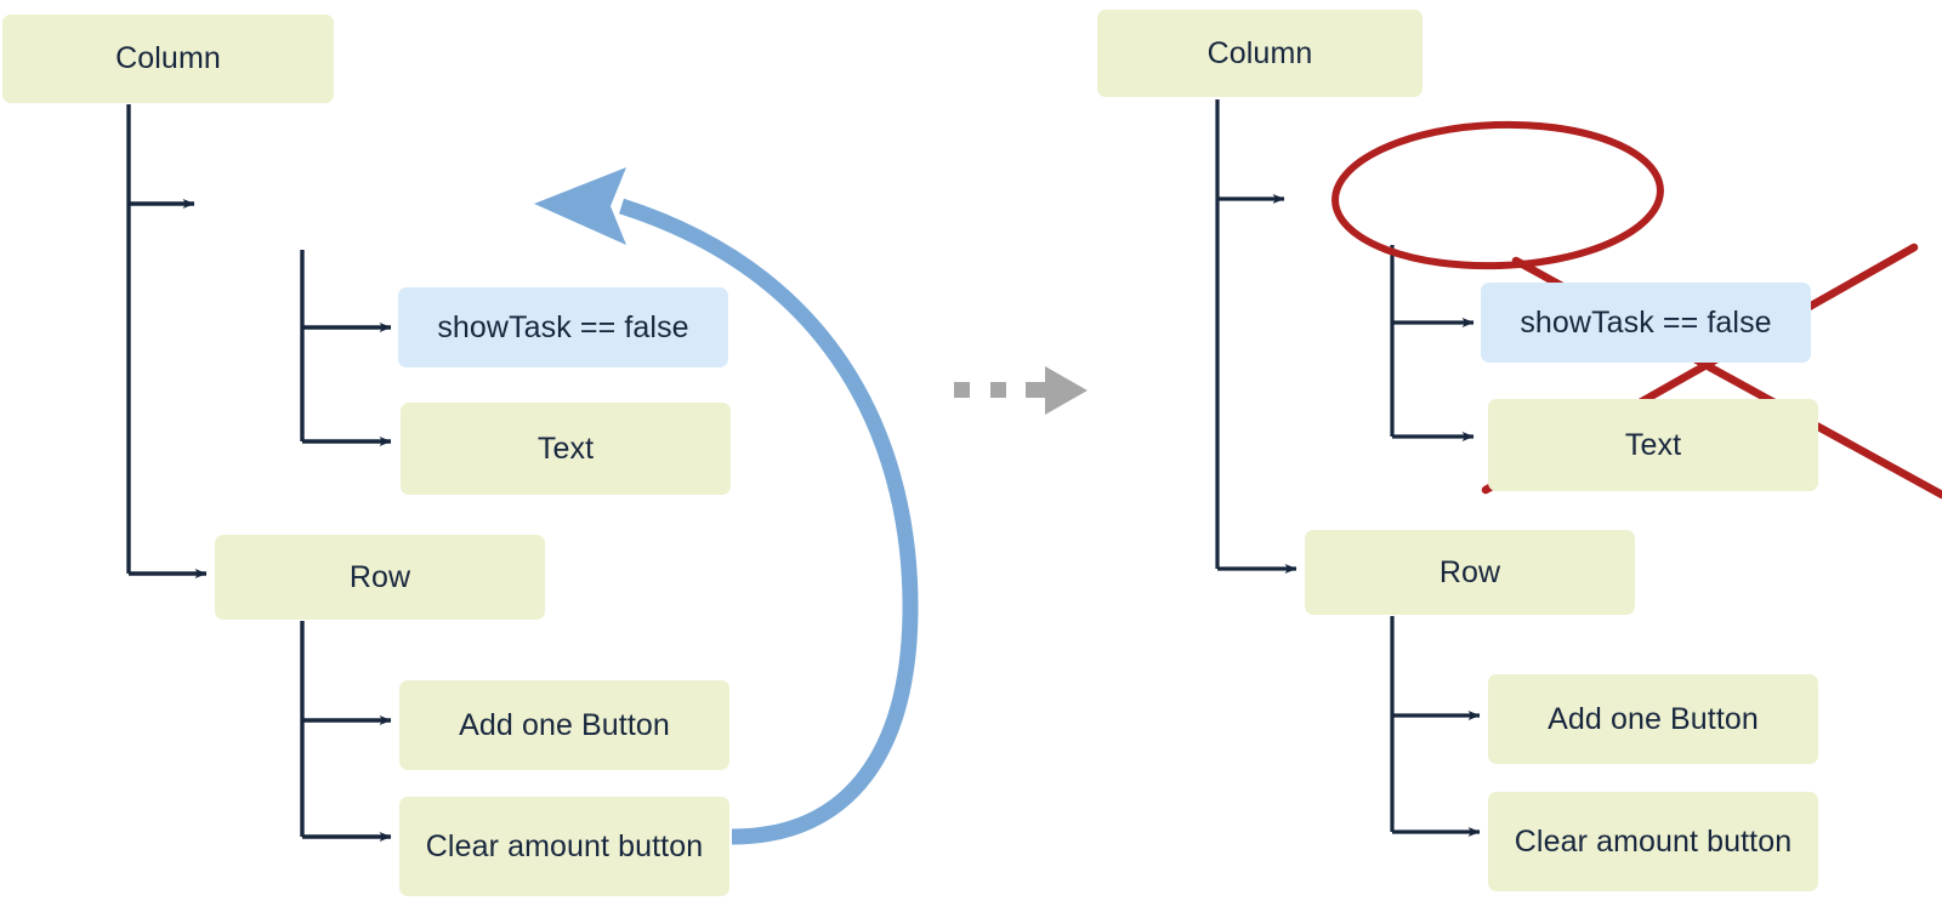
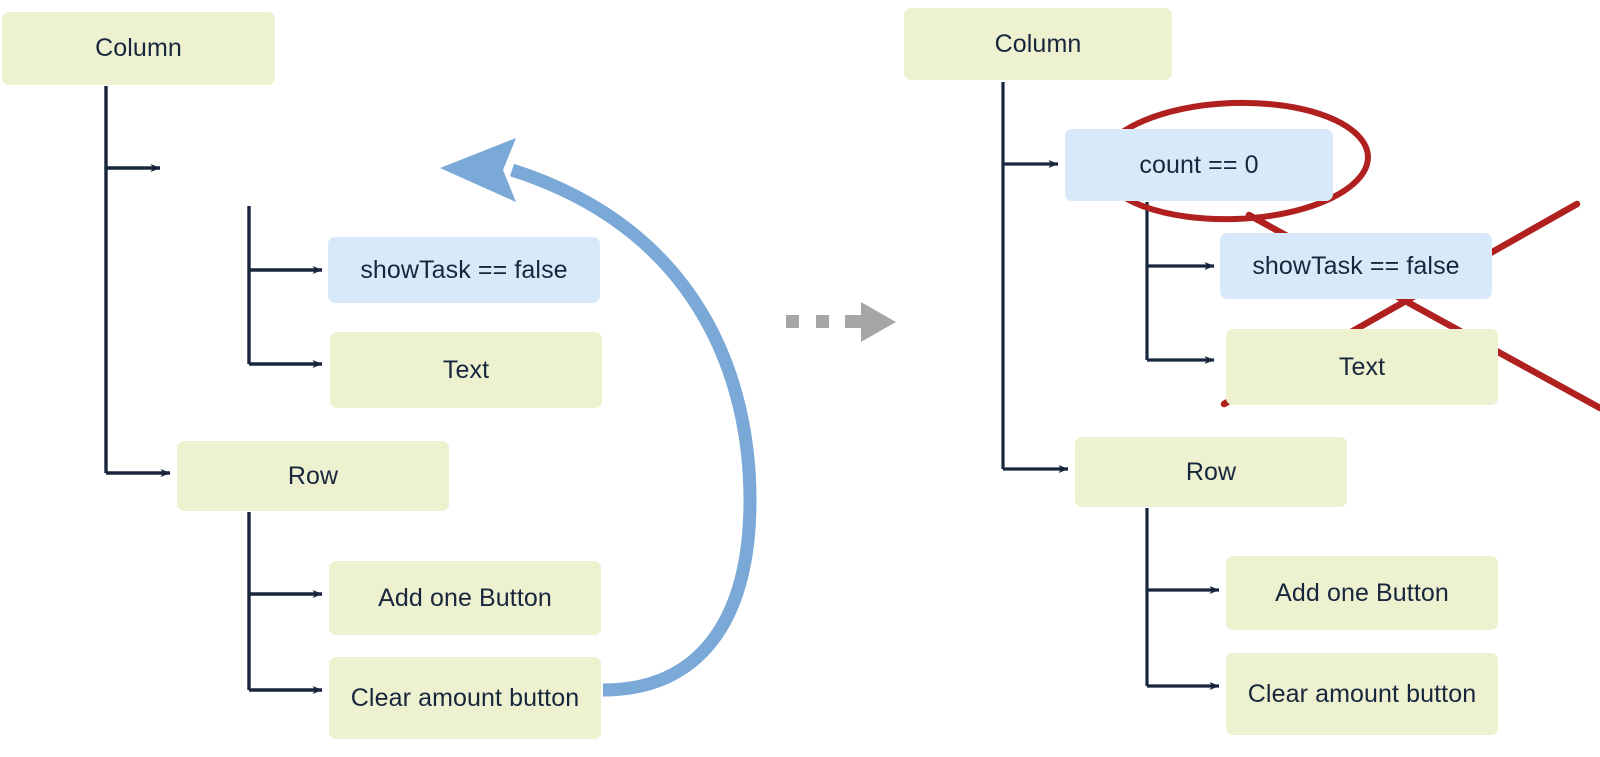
  Column
  showTask == false
  Text
  Row
  Add one Button
  Clear amount button
  Column
+ count == 0
  showTask == false
  Text
  Row
  Add one Button
  Clear amount button
